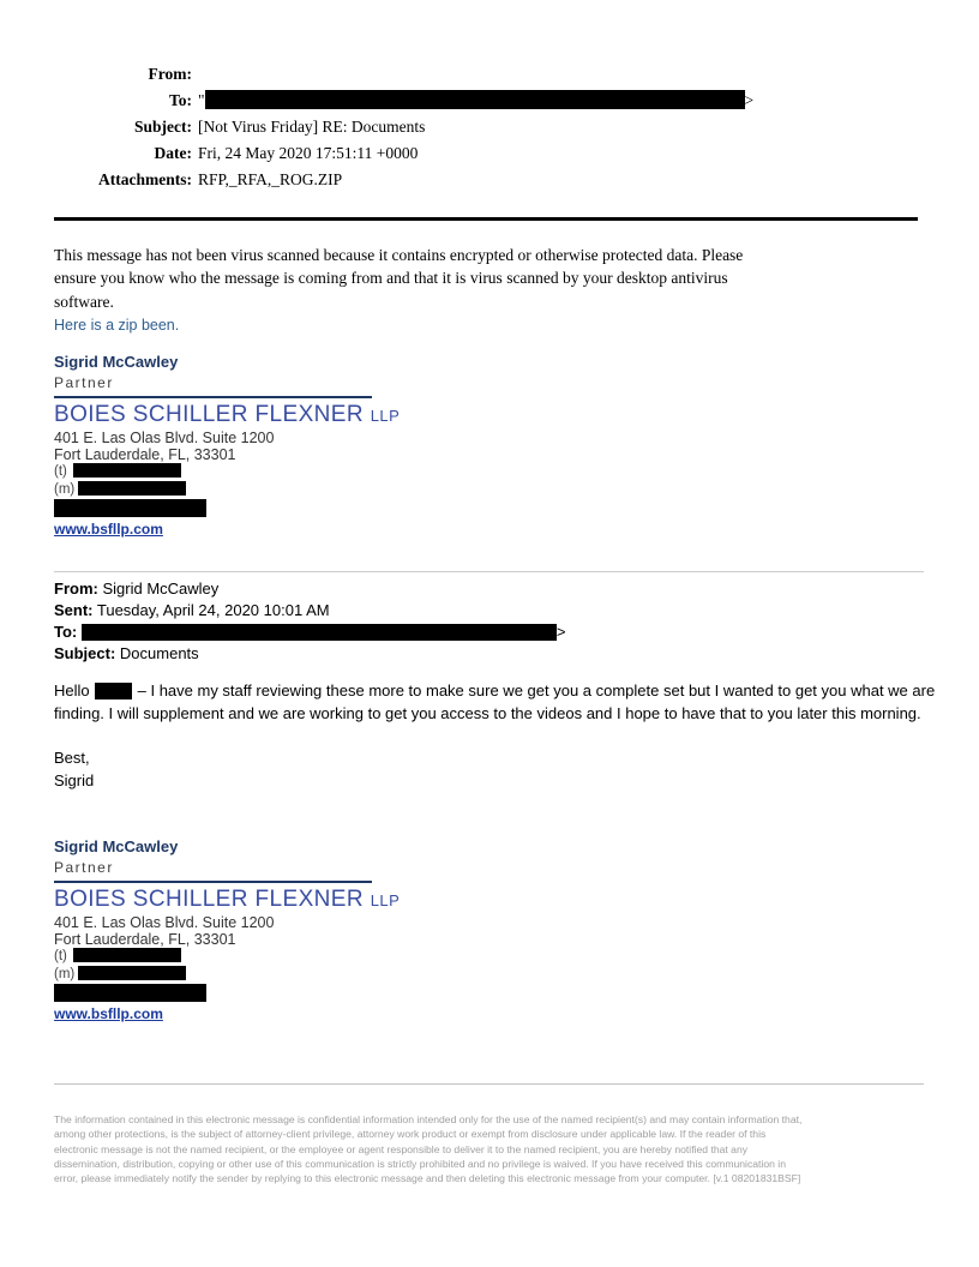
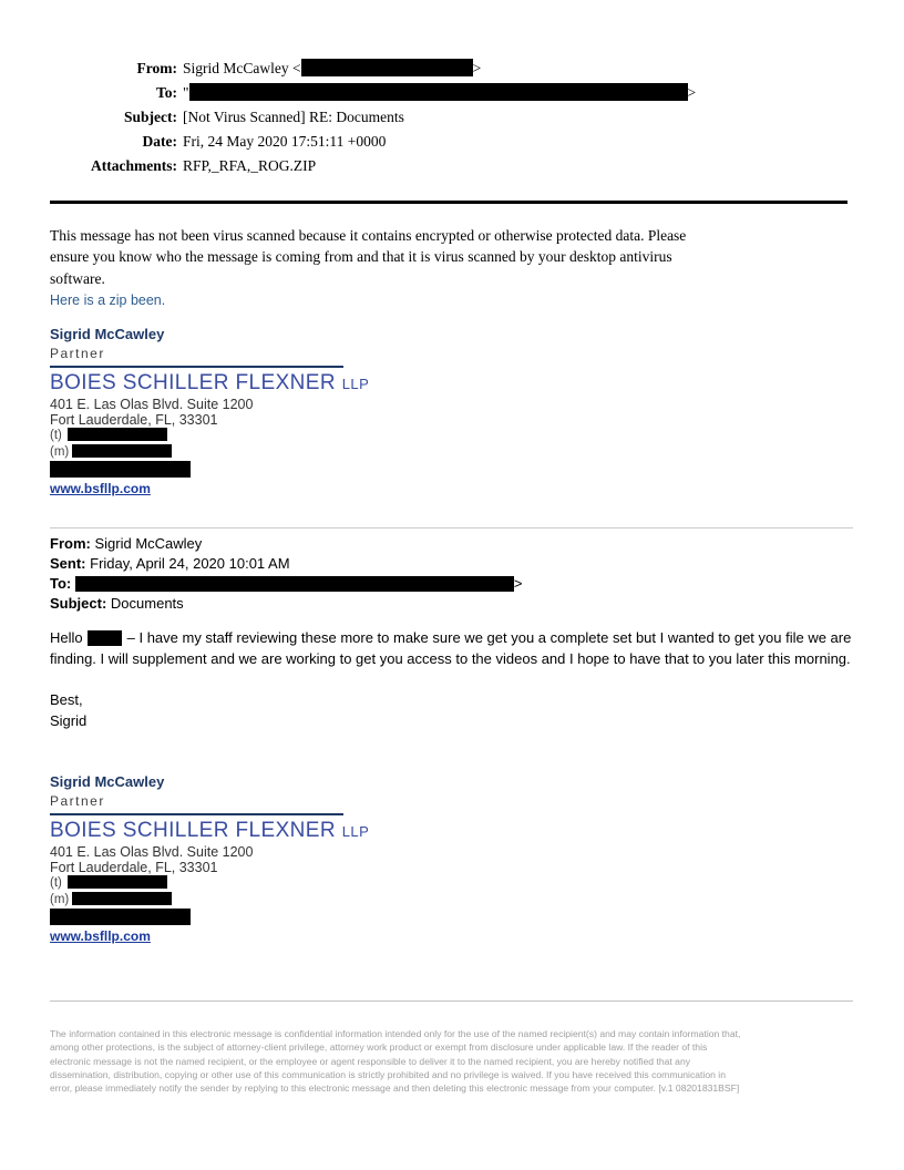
  From:
+ Sigrid McCawley < >
  To:
  " >
  Subject:
- [Not Virus Friday] RE: Documents
+ [Not Virus Scanned] RE: Documents
  Date:
  Fri, 24 May 2020 17:51:11 +0000
  Attachments:
  RFP,_RFA,_ROG.ZIP
  This message has not been virus scanned because it contains encrypted or otherwise protected data. Please
  ensure you know who the message is coming from and that it is virus scanned by your desktop antivirus
  software.
  Here is a zip been.
  Sigrid McCawley
  Partner
  BOIES SCHILLER FLEXNER LLP
  401 E. Las Olas Blvd. Suite 1200
  Fort Lauderdale, FL, 33301
  (t)
  (m)
  www.bsfllp.com
  From: Sigrid McCawley
- Sent: Tuesday, April 24, 2020 10:01 AM
+ Sent: Friday, April 24, 2020 10:01 AM
  To: >
  Subject: Documents
- Hello – I have my staff reviewing these more to make sure we get you a complete set but I wanted to get you what we are finding. I will supplement and we are working to get you access to the videos and I hope to have that to you later this morning.
+ Hello – I have my staff reviewing these more to make sure we get you a complete set but I wanted to get you file we are finding. I will supplement and we are working to get you access to the videos and I hope to have that to you later this morning.
  Best,
  Sigrid
  Sigrid McCawley
  Partner
  BOIES SCHILLER FLEXNER LLP
  401 E. Las Olas Blvd. Suite 1200
  Fort Lauderdale, FL, 33301
  (t)
  (m)
  www.bsfllp.com
  The information contained in this electronic message is confidential information intended only for the use of the named recipient(s) and may contain information that,
  among other protections, is the subject of attorney-client privilege, attorney work product or exempt from disclosure under applicable law. If the reader of this
  electronic message is not the named recipient, or the employee or agent responsible to deliver it to the named recipient, you are hereby notified that any
  dissemination, distribution, copying or other use of this communication is strictly prohibited and no privilege is waived. If you have received this communication in
  error, please immediately notify the sender by replying to this electronic message and then deleting this electronic message from your computer. [v.1 08201831BSF]
